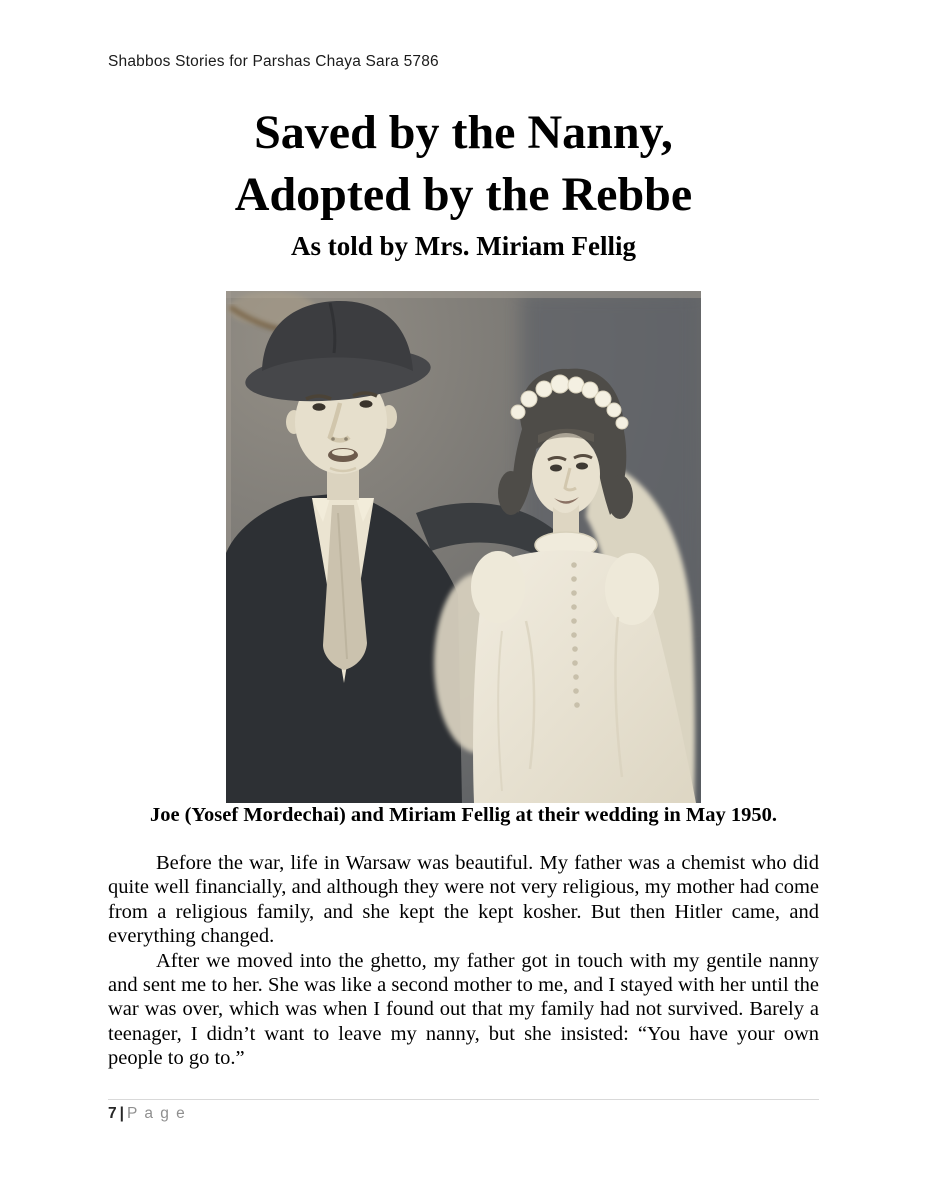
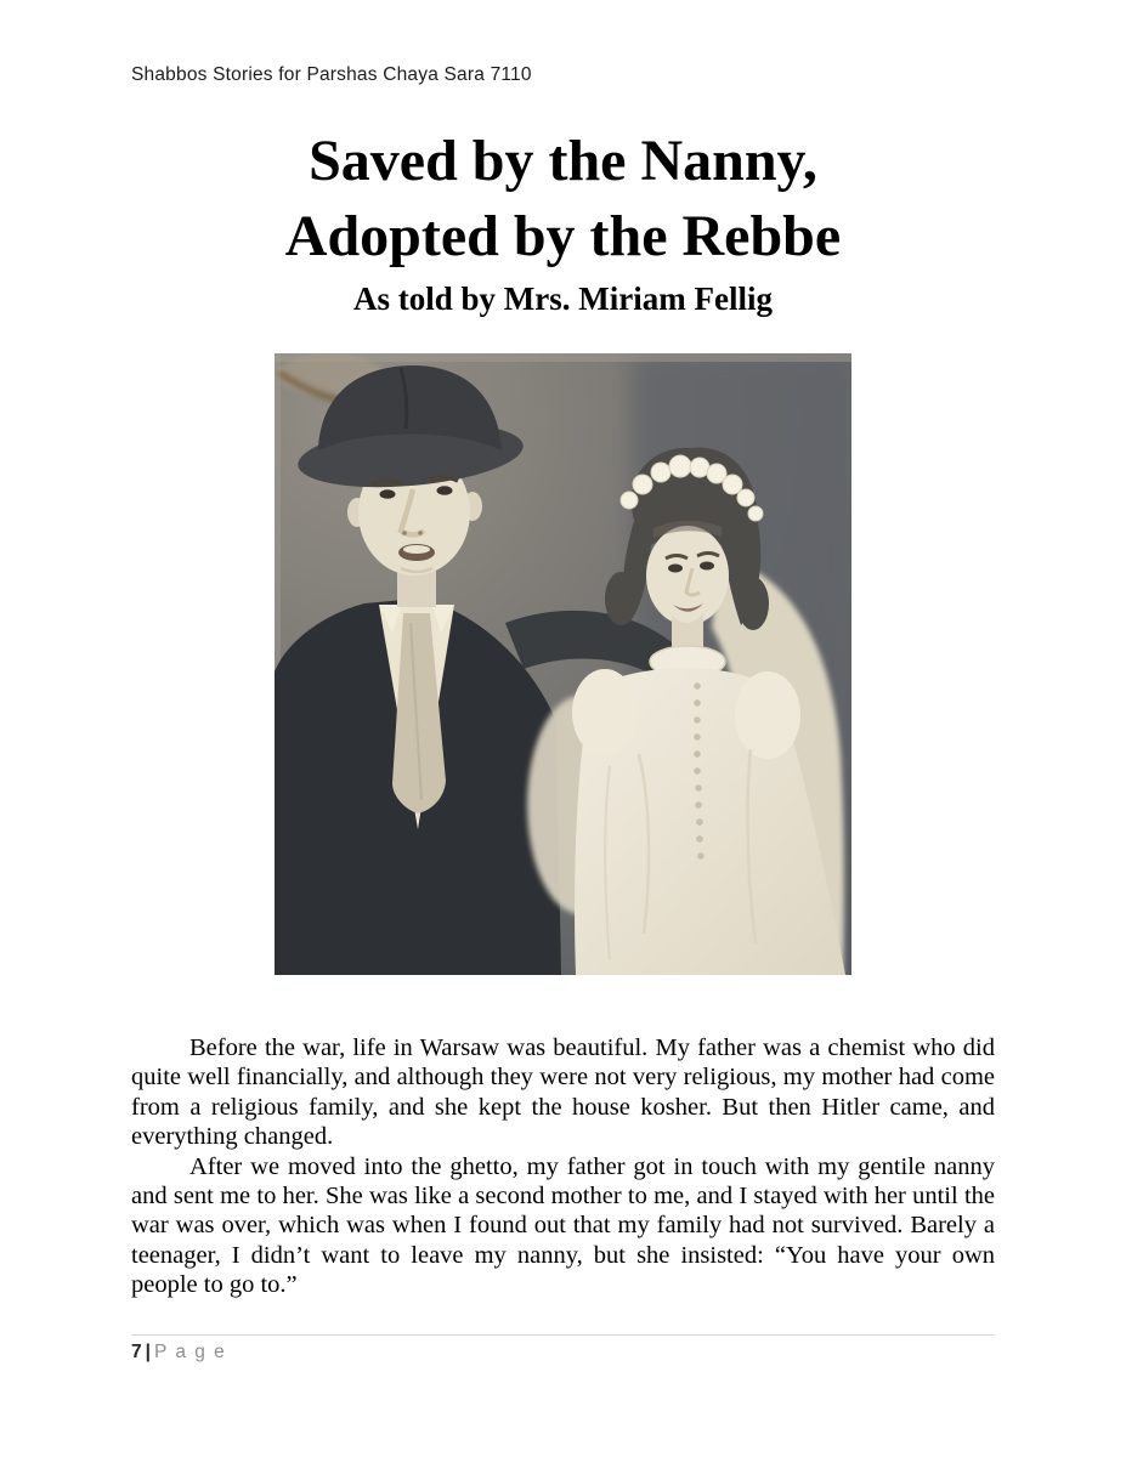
- Shabbos Stories for Parshas Chaya Sara 5786
+ Shabbos Stories for Parshas Chaya Sara 7110
  Saved by the Nanny,
  Adopted by the Rebbe
  As told by Mrs. Miriam Fellig
- Joe (Yosef Mordechai) and Miriam Fellig at their wedding in May 1950.
- Before the war, life in Warsaw was beautiful. My father was a chemist who did quite well financially, and although they were not very religious, my mother had come from a religious family, and she kept the kept kosher. But then Hitler came, and everything changed.
+ Before the war, life in Warsaw was beautiful. My father was a chemist who did quite well financially, and although they were not very religious, my mother had come from a religious family, and she kept the house kosher. But then Hitler came, and everything changed.
  After we moved into the ghetto, my father got in touch with my gentile nanny and sent me to her. She was like a second mother to me, and I stayed with her until the war was over, which was when I found out that my family had not survived. Barely a teenager, I didn’t want to leave my nanny, but she insisted: “You have your own people to go to.”
  7 | P a g e
